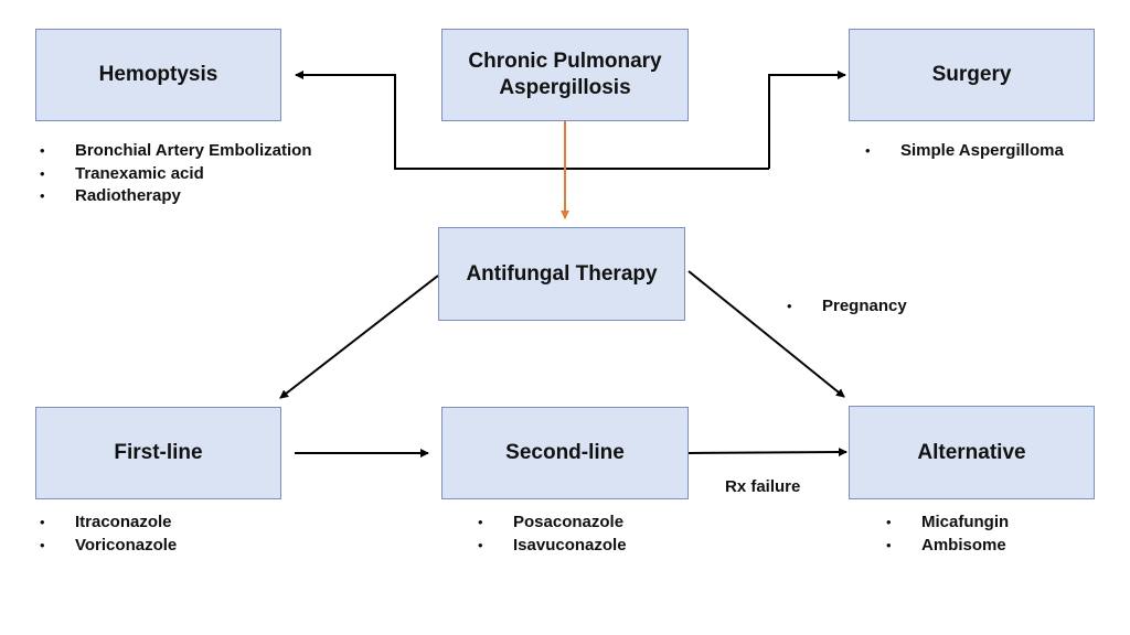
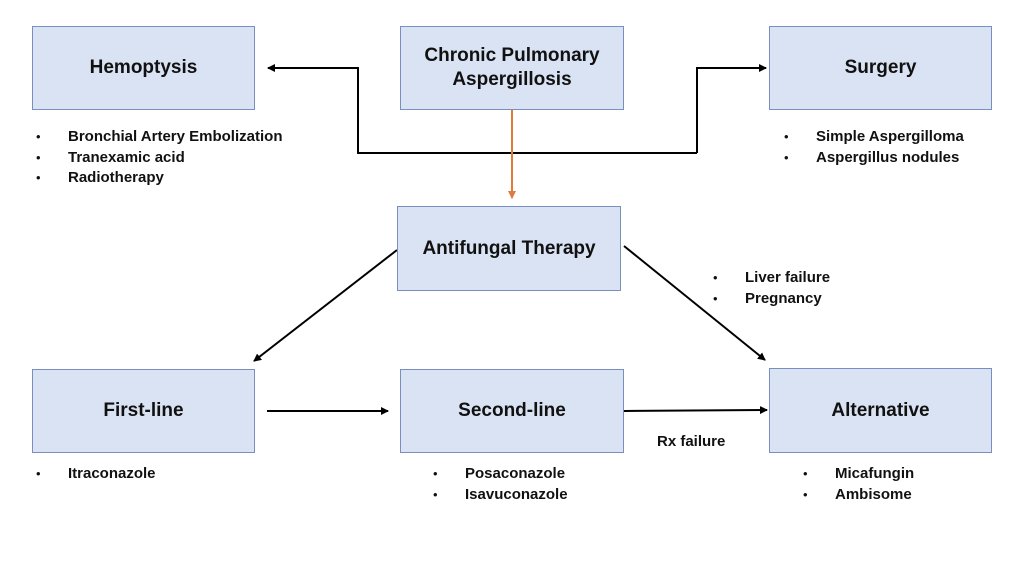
  Hemoptysis
  Chronic Pulmonary
  Aspergillosis
  Surgery
  Antifungal Therapy
  First-line
  Second-line
  Alternative
  Bronchial Artery Embolization
  Tranexamic acid
  Radiotherapy
  Simple Aspergilloma
+ Aspergillus nodules
+ Liver failure
  Pregnancy
  Itraconazole
- Voriconazole
  Posaconazole
  Isavuconazole
  Micafungin
  Ambisome
  Rx failure
